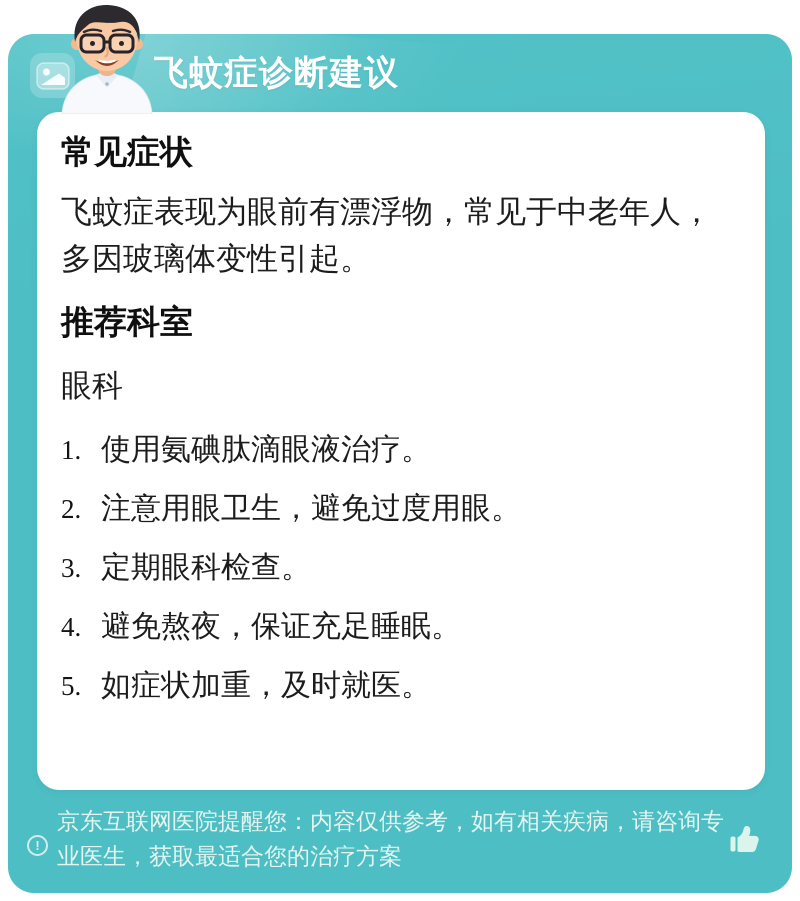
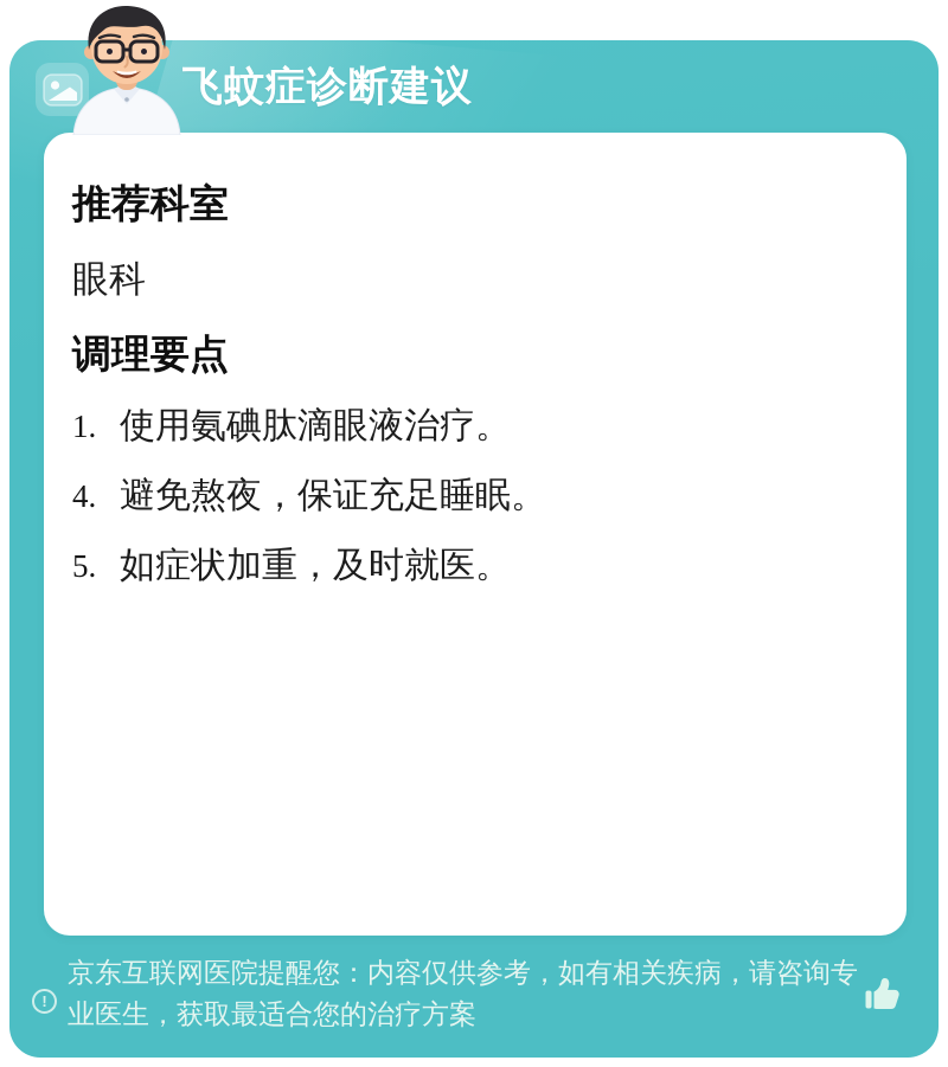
  飞蚊症诊断建议
- 常见症状
- 飞蚊症表现为眼前有漂浮物，常见于中老年人，多因玻璃体变性引起。
  推荐科室
  眼科
+ 调理要点
  1.
  使用氨碘肽滴眼液治疗。
- 2.
- 注意用眼卫生，避免过度用眼。
- 3.
- 定期眼科检查。
  4.
  避免熬夜，保证充足睡眠。
  5.
  如症状加重，及时就医。
  !
  京东互联网医院提醒您：内容仅供参考，如有相关疾病，请咨询专业医生，获取最适合您的治疗方案
